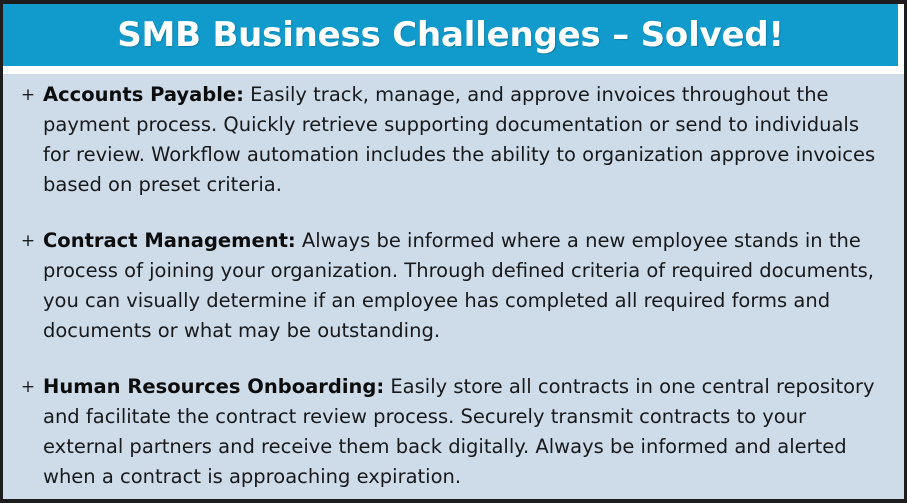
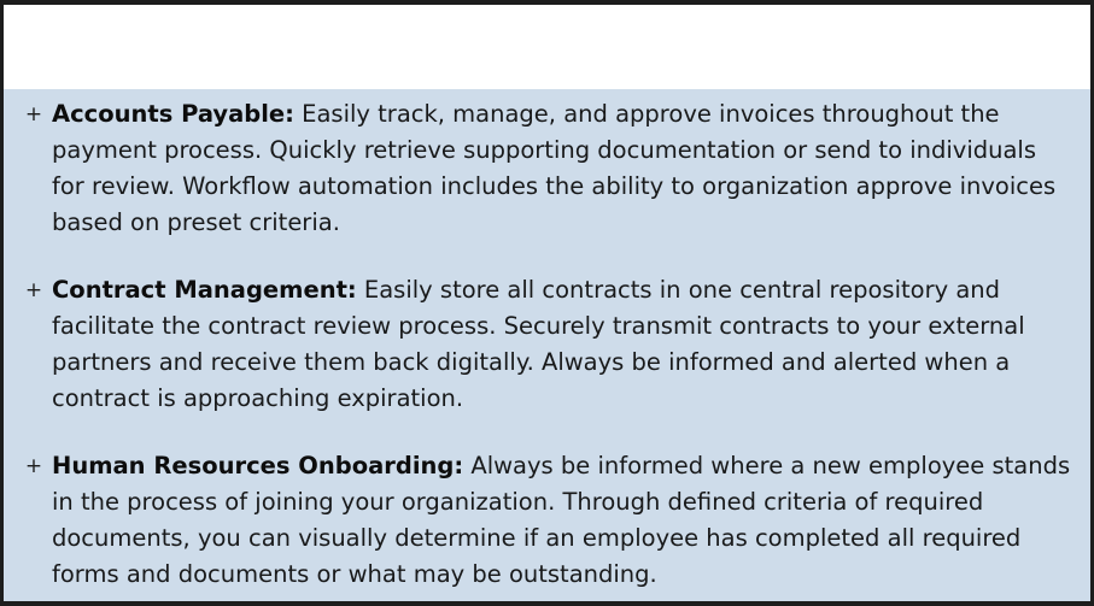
- SMB Business Challenges – Solved!
  +
  Accounts Payable: Easily track, manage, and approve invoices throughout the payment process. Quickly retrieve supporting documentation or send to individuals for review. Workflow automation includes the ability to organization approve invoices based on preset criteria.
  +
- Contract Management: Always be informed where a new employee stands in the process of joining your organization. Through defined criteria of required documents, you can visually determine if an employee has completed all required forms and documents or what may be outstanding.
+ Contract Management: Easily store all contracts in one central repository and facilitate the contract review process. Securely transmit contracts to your external partners and receive them back digitally. Always be informed and alerted when a contract is approaching expiration.
  +
- Human Resources Onboarding: Easily store all contracts in one central repository and facilitate the contract review process. Securely transmit contracts to your external partners and receive them back digitally. Always be informed and alerted when a contract is approaching expiration.
+ Human Resources Onboarding: Always be informed where a new employee stands in the process of joining your organization. Through defined criteria of required documents, you can visually determine if an employee has completed all required forms and documents or what may be outstanding.
